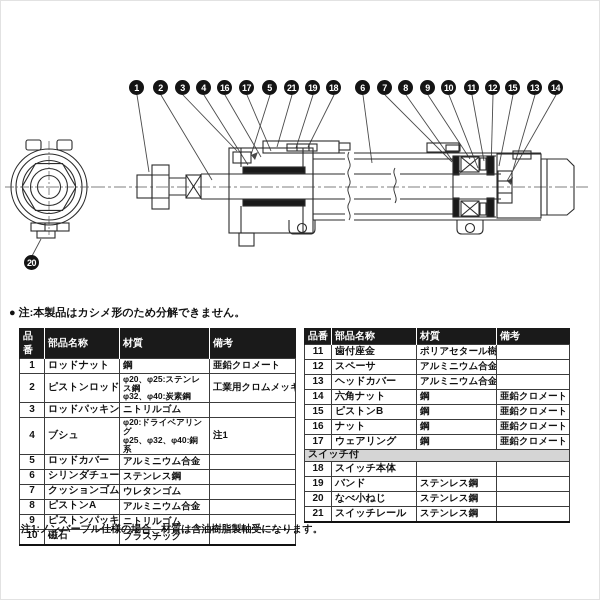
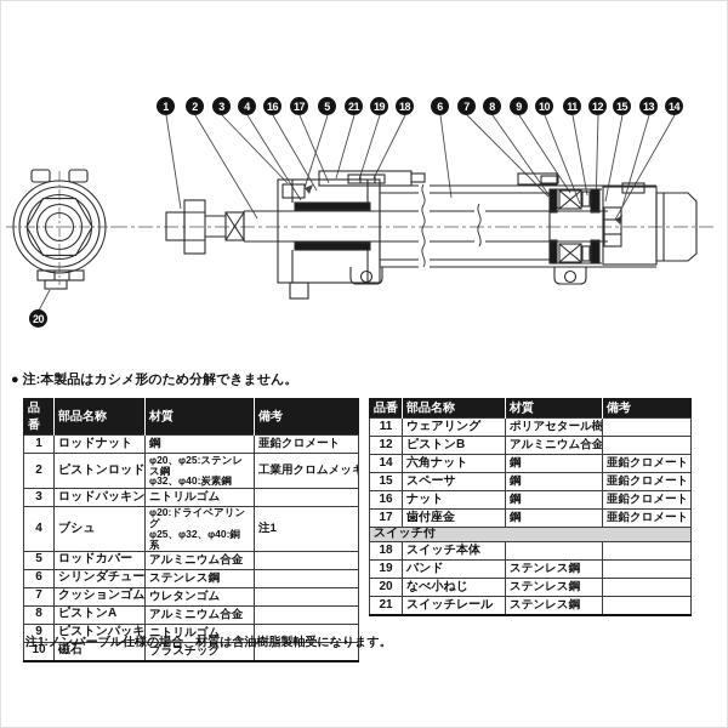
  1
  2
  3
  4
  16
  17
  5
  21
  19
  18
  6
  7
  8
  9
  10
  11
  12
  15
  13
  14
  20
  ● 注:本製品はカシメ形のため分解できません。
  品番	部品名称	材質	備考
  1	ロッドナット	鋼	亜鉛クロメート
  2	ピストンロッド	φ20、φ25:ステンレス鋼 φ32、φ40:炭素鋼	工業用クロムメッキ
  3	ロッドパッキン	ニトリルゴム
  4	ブシュ	φ20:ドライベアリング φ25、φ32、φ40:銅系	注1
  5	ロッドカバー	アルミニウム合金
  6	シリンダチュー	ステンレス鋼
  7	クッションゴム	ウレタンゴム
  8	ピストンA	アルミニウム合金
  9	ピストンパッキ	ニトリルゴム
  10	磁石	プラスチック
  品番	部品名称	材質	備考
- 11	歯付座金	ポリアセタール樹
+ 11	ウェアリング	ポリアセタール樹
- 12	スペーサ	アルミニウム合金
+ 12	ピストンB	アルミニウム合金
- 13	ヘッドカバー	アルミニウム合金
  14	六角ナット	鋼	亜鉛クロメート
- 15	ピストンB	鋼	亜鉛クロメート
+ 15	スペーサ	鋼	亜鉛クロメート
  16	ナット	鋼	亜鉛クロメート
- 17	ウェアリング	鋼	亜鉛クロメート
+ 17	歯付座金	鋼	亜鉛クロメート
  スイッチ付
  18	スイッチ本体
  19	バンド	ステンレス鋼
  20	なべ小ねじ	ステンレス鋼
  21	スイッチレール	ステンレス鋼
  注1:ノンバーブル仕様の場合、材質は含油樹脂製軸受になります。
